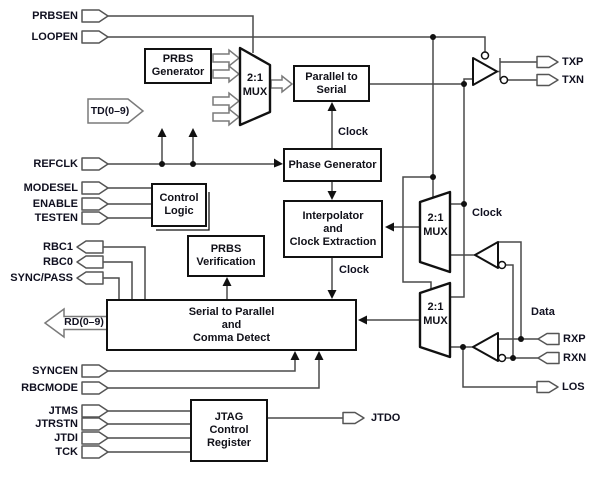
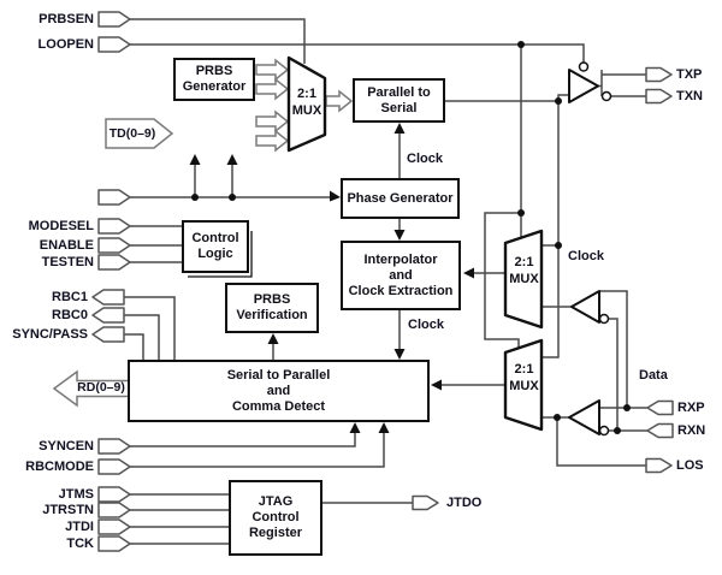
  PRBS
  Generator
  Parallel to
  Serial
  Phase Generator
  Control
  Logic
  Interpolator
  and
  Clock Extraction
  PRBS
  Verification
  Serial to Parallel
  and
  Comma Detect
  JTAG
  Control
  Register
  2:1
  MUX
  2:1
  MUX
  2:1
  MUX
  TD(0–9)
  RD(0–9)
  Clock
  Clock
  Clock
  Data
  PRBSEN
  LOOPEN
- REFCLK
  MODESEL
  ENABLE
  TESTEN
  RBC1
  RBC0
  SYNC/PASS
  SYNCEN
  RBCMODE
  JTMS
  JTRSTN
  JTDI
  TCK
  TXP
  TXN
  RXP
  RXN
  LOS
  JTDO
